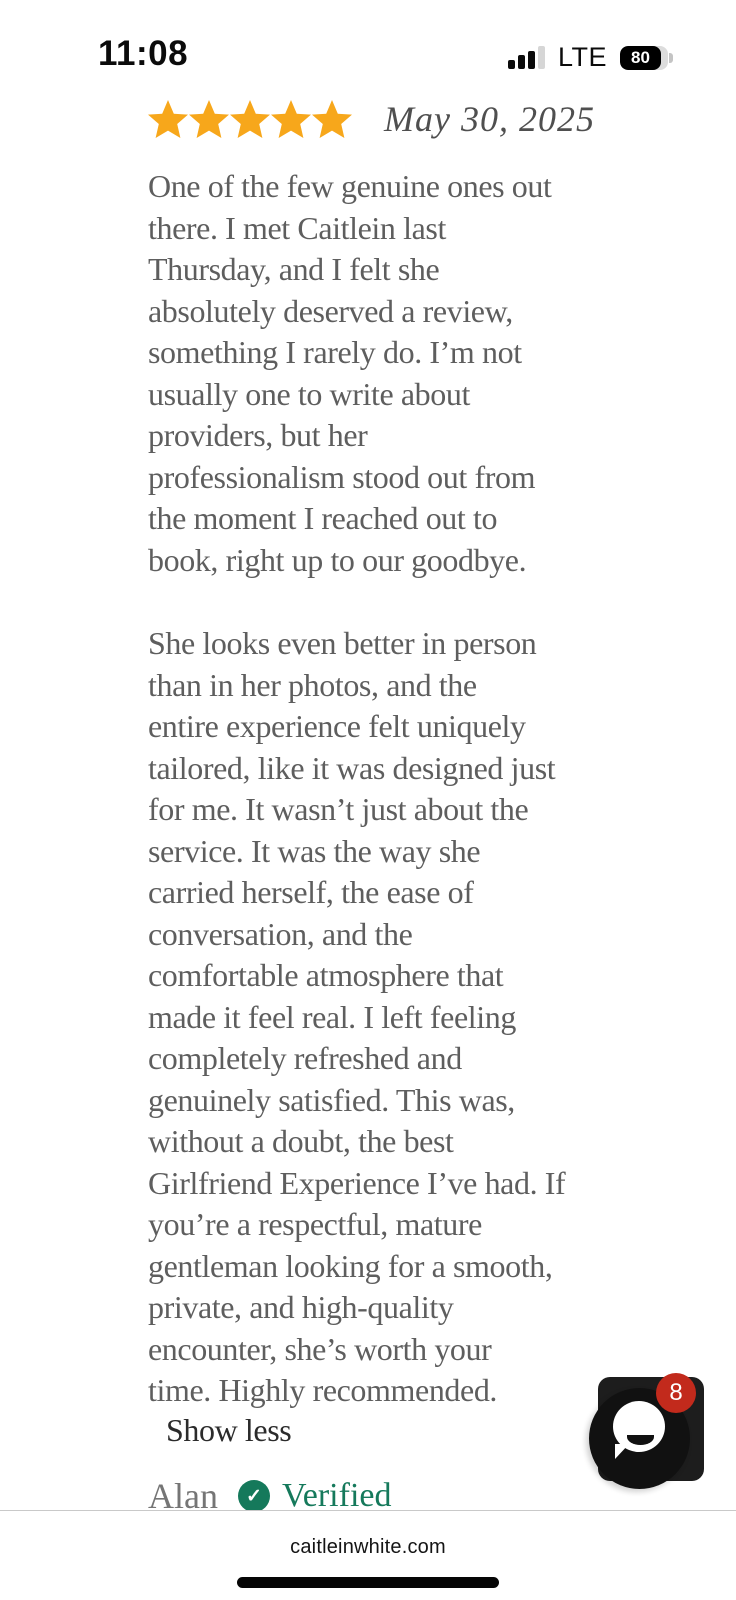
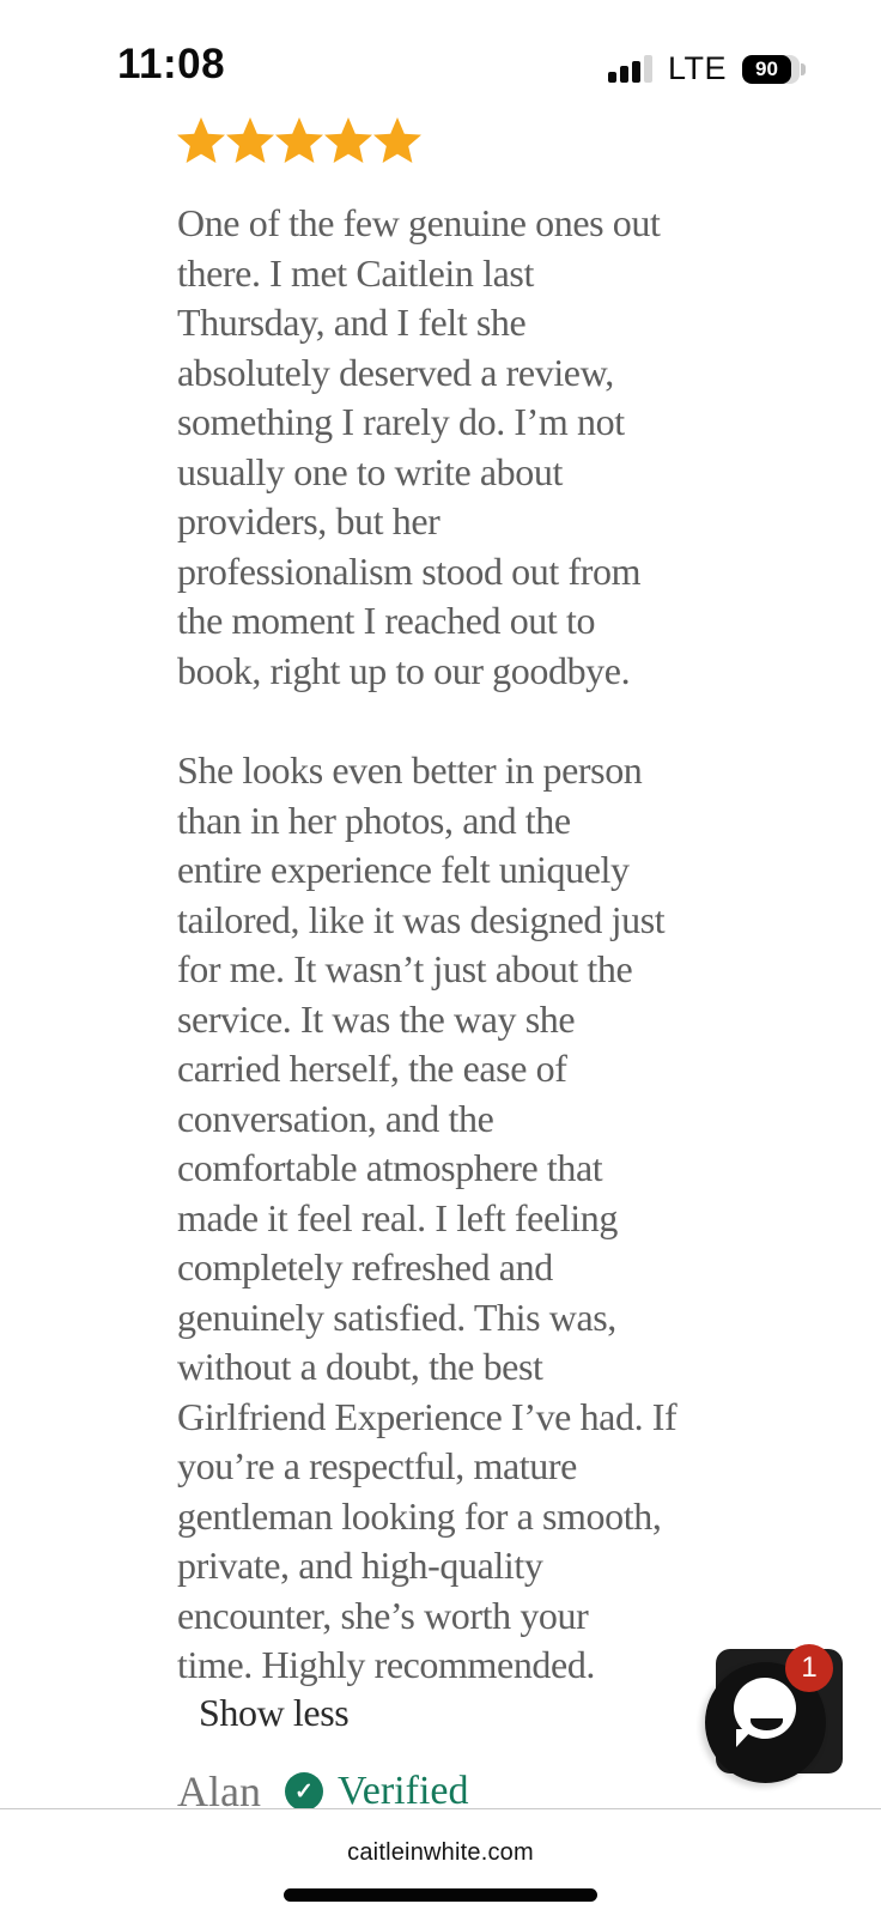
  11:08
  LTE
- 80
+ 90
- May 30, 2025
  One of the few genuine ones out
  there. I met Caitlein last
  Thursday, and I felt she
  absolutely deserved a review,
  something I rarely do. I’m not
  usually one to write about
  providers, but her
  professionalism stood out from
  the moment I reached out to
  book, right up to our goodbye.
  She looks even better in person
  than in her photos, and the
  entire experience felt uniquely
  tailored, like it was designed just
  for me. It wasn’t just about the
  service. It was the way she
  carried herself, the ease of
  conversation, and the
  comfortable atmosphere that
  made it feel real. I left feeling
  completely refreshed and
  genuinely satisfied. This was,
  without a doubt, the best
  Girlfriend Experience I’ve had. If
  you’re a respectful, mature
  gentleman looking for a smooth,
  private, and high-quality
  encounter, she’s worth your
  time. Highly recommended.
  Show less
  Alan
  ✓
  Verified
- 8
+ 1
  caitleinwhite.com
